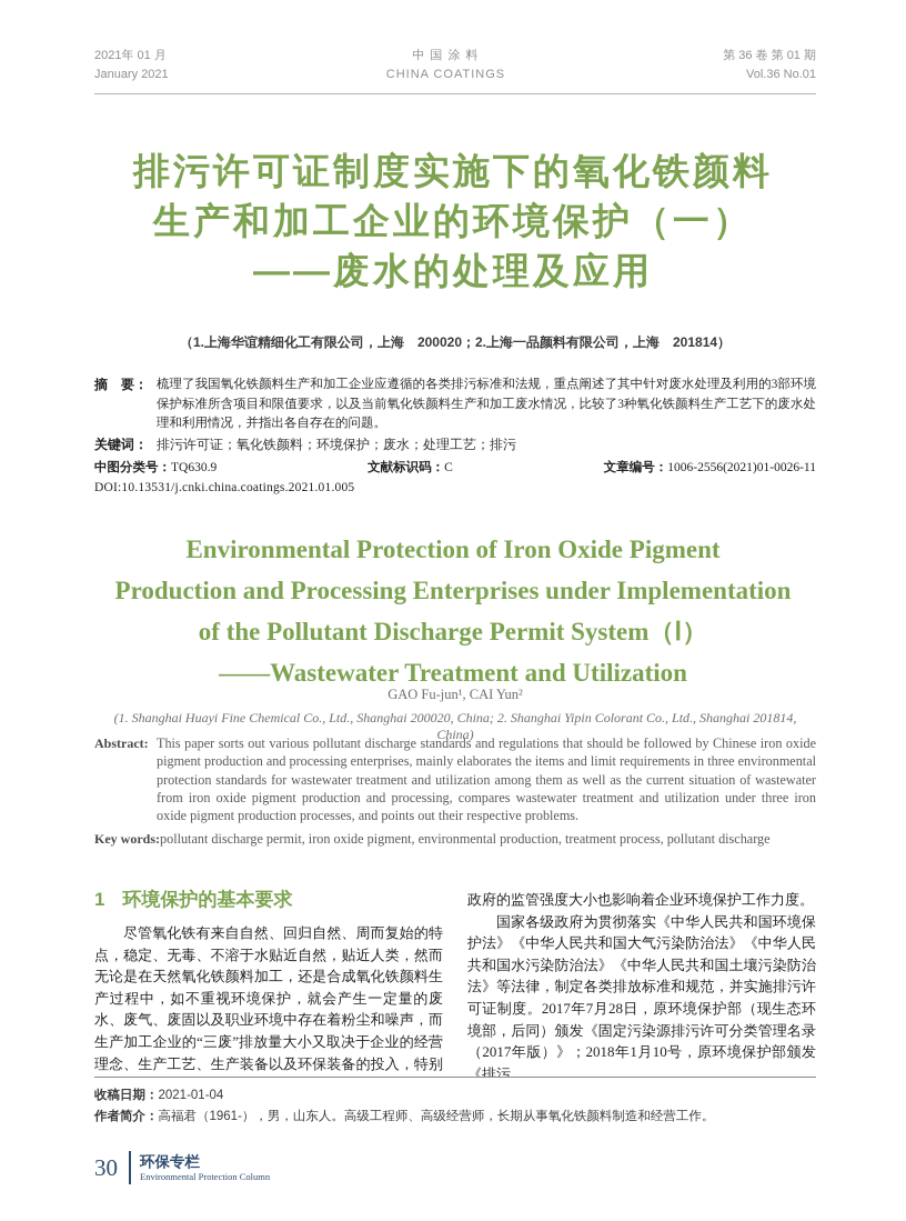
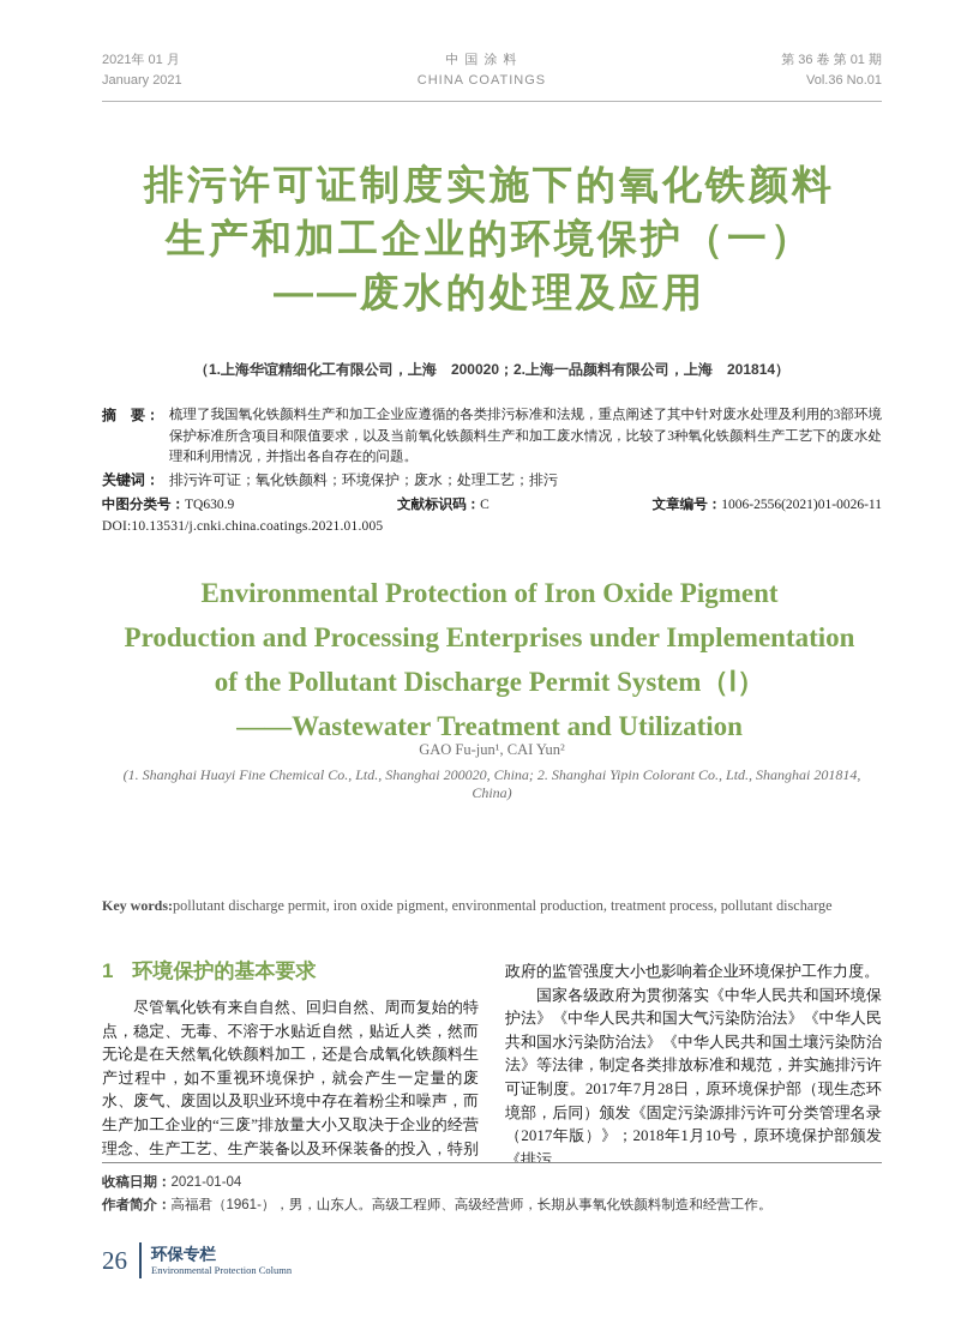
  2021年 01 月
  January 2021
  中 国 涂 料
  CHINA COATINGS
  第 36 卷 第 01 期
  Vol.36 No.01
  排污许可证制度实施下的氧化铁颜料
  生产和加工企业的环境保护（一）
  ——废水的处理及应用
  （1.上海华谊精细化工有限公司，上海 200020；2.上海一品颜料有限公司，上海 201814）
  摘 要：
  梳理了我国氧化铁颜料生产和加工企业应遵循的各类排污标准和法规，重点阐述了其中针对废水处理及利用的3部环境保护标准所含项目和限值要求，以及当前氧化铁颜料生产和加工废水情况，比较了3种氧化铁颜料生产工艺下的废水处理和利用情况，并指出各自存在的问题。
  关键词：
  排污许可证；氧化铁颜料；环境保护；废水；处理工艺；排污
  中图分类号：TQ630.9
  文献标识码：C
  文章编号：1006-2556(2021)01-0026-11
  DOI:10.13531/j.cnki.china.coatings.2021.01.005
  Environmental Protection of Iron Oxide Pigment
  Production and Processing Enterprises under Implementation
  of the Pollutant Discharge Permit System（Ⅰ）
  ——Wastewater Treatment and Utilization
  GAO Fu-jun¹, CAI Yun²
  (1. Shanghai Huayi Fine Chemical Co., Ltd., Shanghai 200020, China; 2. Shanghai Yipin Colorant Co., Ltd., Shanghai 201814, China)
- Abstract:
- This paper sorts out various pollutant discharge standards and regulations that should be followed by Chinese iron oxide pigment production and processing enterprises, mainly elaborates the items and limit requirements in three environmental protection standards for wastewater treatment and utilization among them as well as the current situation of wastewater from iron oxide pigment production and processing, compares wastewater treatment and utilization under three iron oxide pigment production processes, and points out their respective problems.
  Key words:
  pollutant discharge permit, iron oxide pigment, environmental production, treatment process, pollutant discharge
  1
  环境保护的基本要求
  尽管氧化铁有来自自然、回归自然、周而复始的特点，稳定、无毒、不溶于水贴近自然，贴近人类，然而无论是在天然氧化铁颜料加工，还是合成氧化铁颜料生产过程中，如不重视环境保护，就会产生一定量的废水、废气、废固以及职业环境中存在着粉尘和噪声，而生产加工企业的“三废”排放量大小又取决于企业的经营理念、生产工艺、生产装备以及环保装备的投入，特别
  政府的监管强度大小也影响着企业环境保护工作力度。
  国家各级政府为贯彻落实《中华人民共和国环境保护法》《中华人民共和国大气污染防治法》《中华人民共和国水污染防治法》《中华人民共和国土壤污染防治法》等法律，制定各类排放标准和规范，并实施排污许可证制度。2017年7月28日，原环境保护部（现生态环境部，后同）颁发《固定污染源排污许可分类管理名录（2017年版）》；2018年1月10号，原环境保护部颁发《排污
  收稿日期：2021-01-04
  作者简介：高福君（1961-），男，山东人。高级工程师、高级经营师，长期从事氧化铁颜料制造和经营工作。
- 30
+ 26
  环保专栏
  Environmental Protection Column
